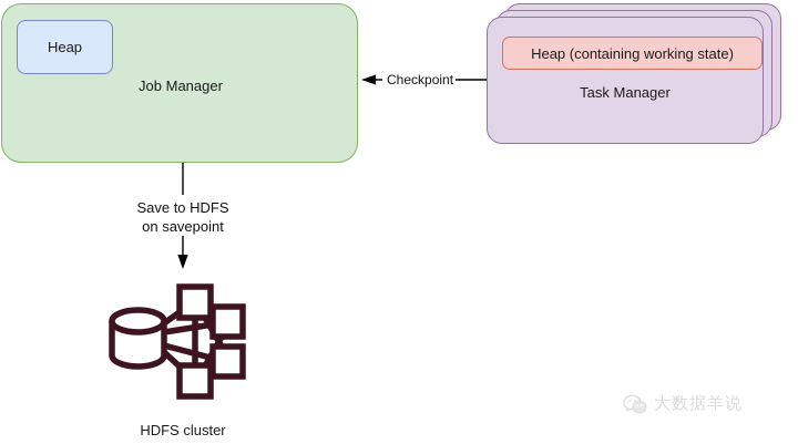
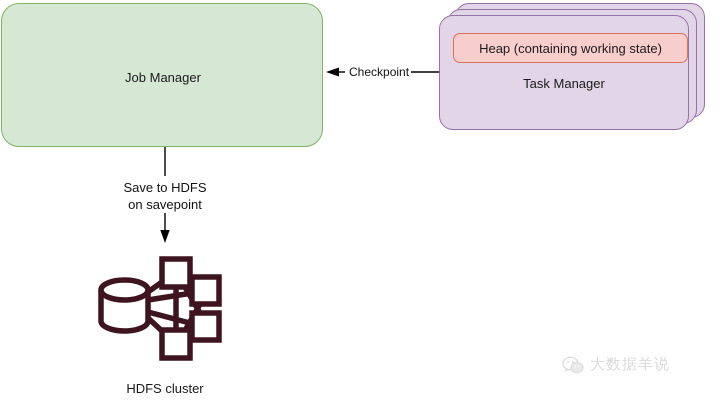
- Heap
  Job Manager
  Heap (containing working state)
  Task Manager
  Checkpoint
  Save to HDFS
  on savepoint
  HDFS cluster
  大数据羊说
